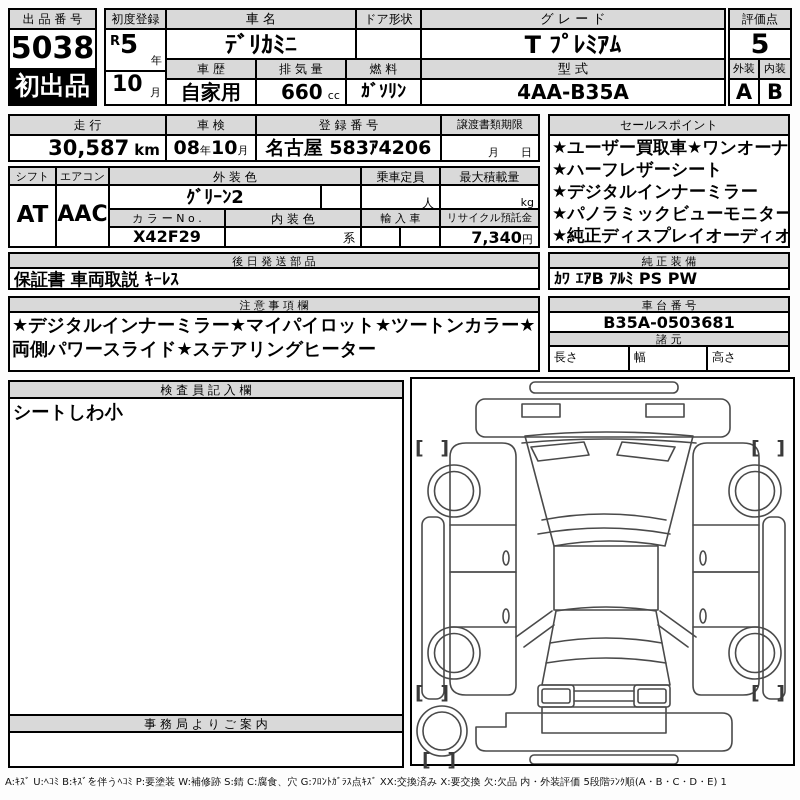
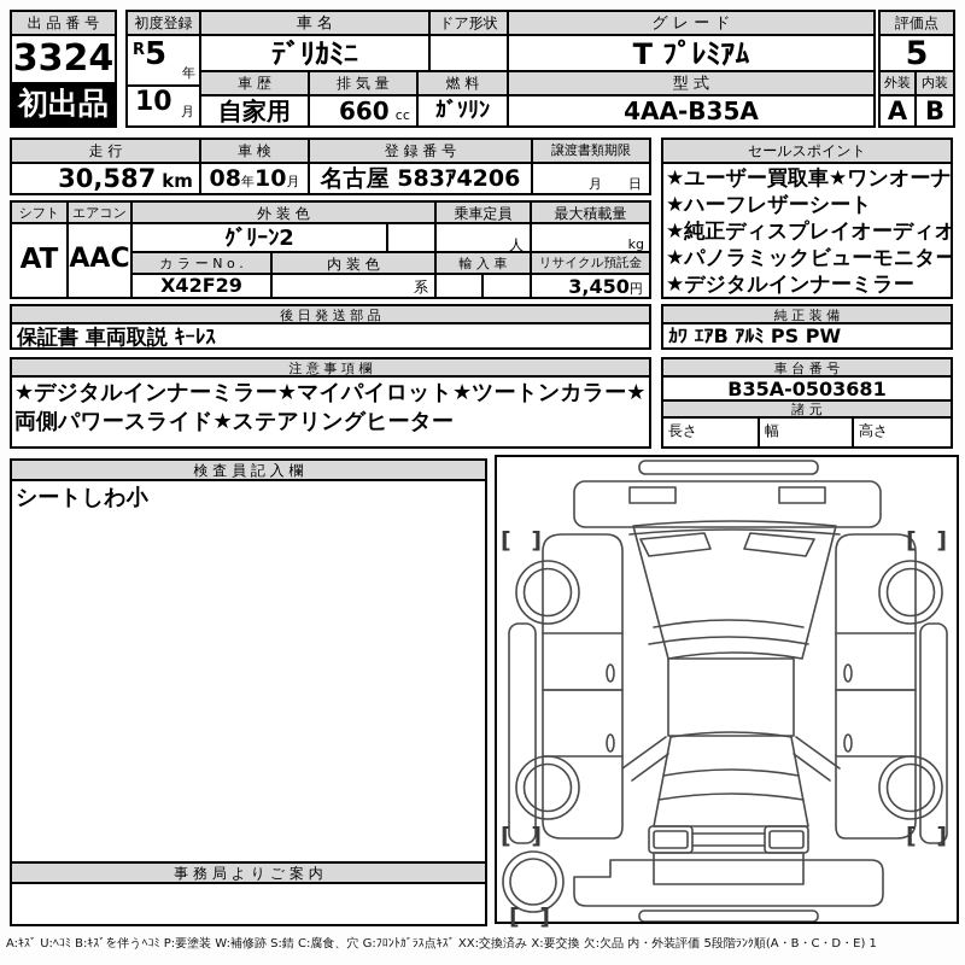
  出 品 番 号
- 5038
+ 3324
  初出品
  初度登録
  車 名
  ドア形状
  グ レ ー ド
  R5
  年
  ﾃﾞﾘｶﾐﾆ
  T ﾌﾟﾚﾐｱﾑ
  車 歴
  排 気 量
  燃 料
  型 式
  10
  月
  自家用
  660 cc
  ｶﾞｿﾘﾝ
  4AA-B35A
  評価点
  5
  外装
  内装
  A
  B
  走 行
  車 検
  登 録 番 号
  譲渡書類期限
  30,587 km
  08年10月
  名古屋 583ｱ4206
  月 日
  セールスポイント
  ★ユーザー買取車★ワンオーナ
  ★ハーフレザーシート
- ★デジタルインナーミラー
+ ★純正ディスプレイオーディオ
  ★パノラミックビューモニター
- ★純正ディスプレイオーディオ
+ ★デジタルインナーミラー
  シフト
  AT
  エアコン
  AAC
  外 装 色
  乗車定員
  最大積載量
  ｸﾞﾘｰﾝ2
  人
  kg
  カ ラ ー N o .
  内 装 色
  輸 入 車
  リサイクル預託金
  X42F29
  系
- 7,340円
+ 3,450円
  後 日 発 送 部 品
  保証書 車両取説 ｷｰﾚｽ
  純 正 装 備
  ｶﾜ ｴｱB ｱﾙﾐ PS PW
  注 意 事 項 欄
  ★デジタルインナーミラー★マイパイロット★ツートンカラー★両側パワースライド★ステアリングヒーター
  車 台 番 号
  B35A-0503681
  諸 元
  長さ
  幅
  高さ
  検 査 員 記 入 欄
  シートしわ小
  事 務 局 よ り ご 案 内
  [
  ]
  [
  ]
  [
  ]
  [
  ]
  [
  ]
  A:ｷｽﾞ U:ﾍｺﾐ B:ｷｽﾞを伴うﾍｺﾐ P:要塗装 W:補修跡 S:錆 C:腐食、穴 G:ﾌﾛﾝﾄｶﾞﾗｽ点ｷｽﾞ XX:交換済み X:要交換 欠:欠品 内・外装評価 5段階ﾗﾝｸ順(A・B・C・D・E) 1
